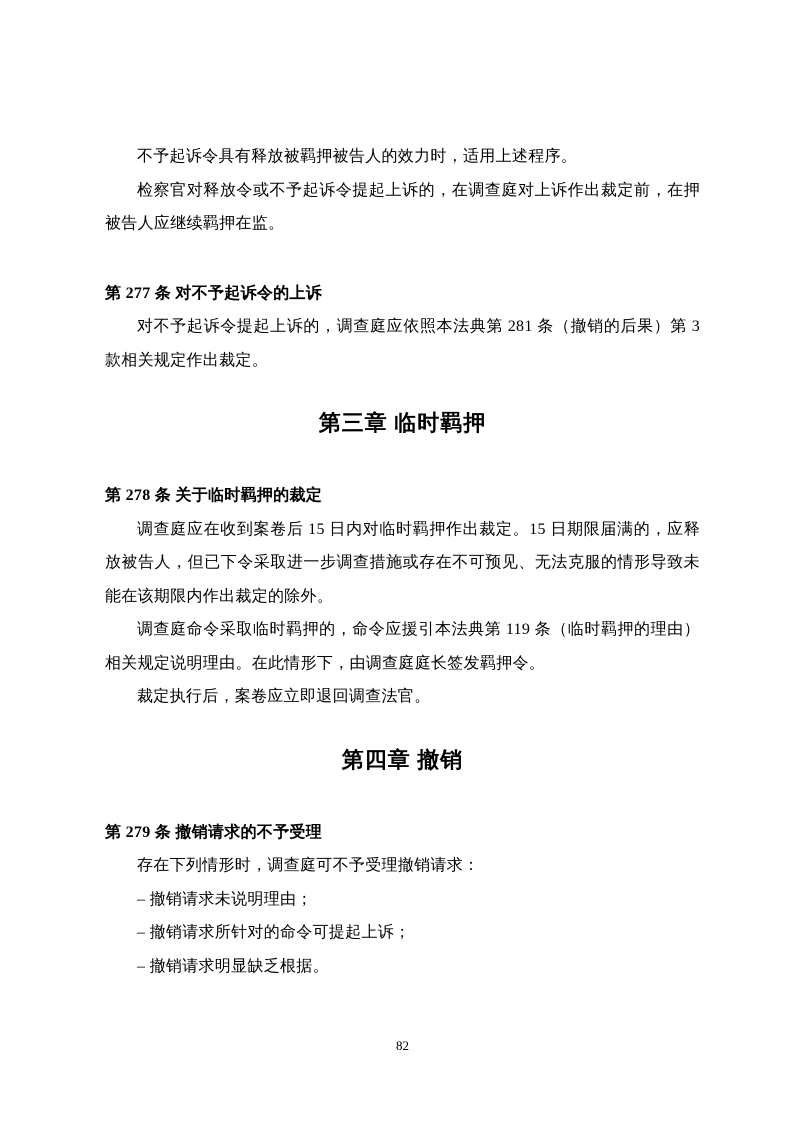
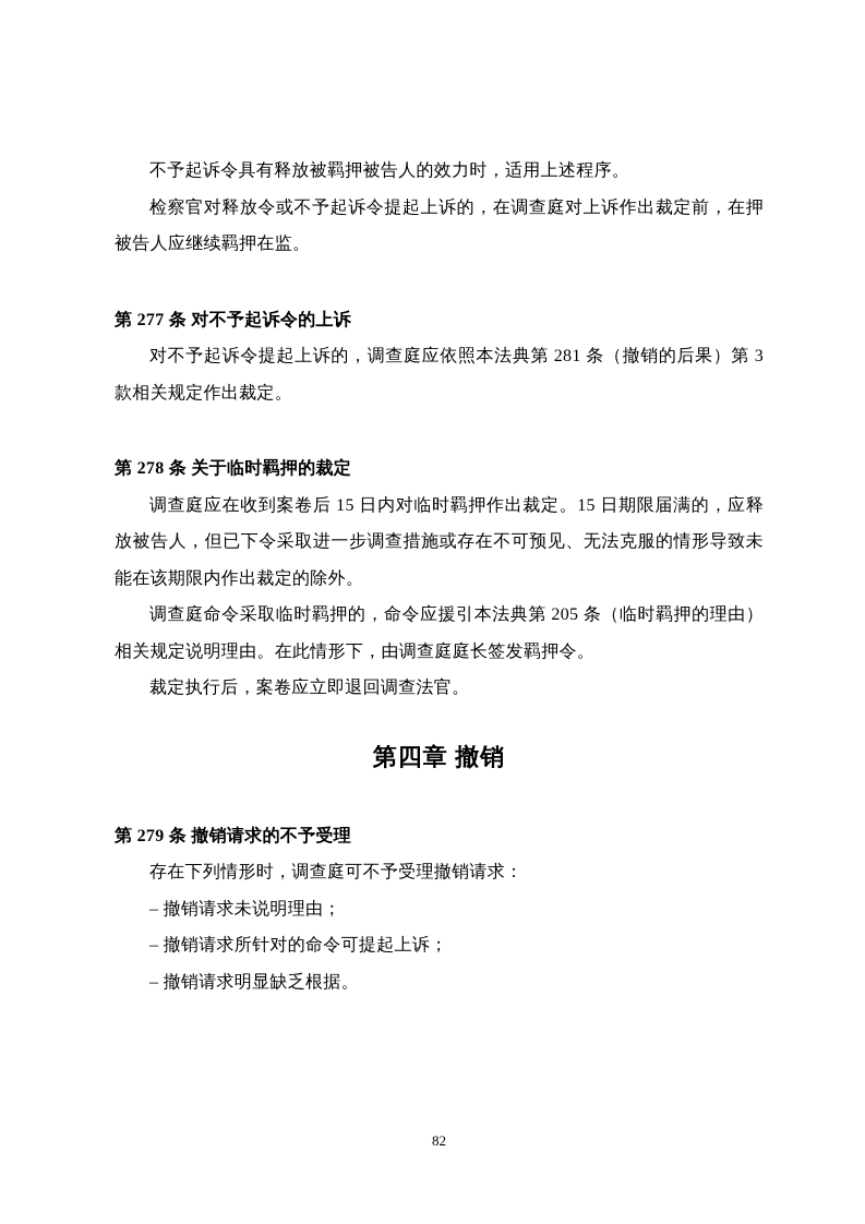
  不予起诉令具有释放被羁押被告人的效力时，适用上述程序。
  检察官对释放令或不予起诉令提起上诉的，在调查庭对上诉作出裁定前，在押被告人应继续羁押在监。
  第 277 条 对不予起诉令的上诉
  对不予起诉令提起上诉的，调查庭应依照本法典第 281 条（撤销的后果）第 3 款相关规定作出裁定。
- 第三章 临时羁押
  第 278 条 关于临时羁押的裁定
  调查庭应在收到案卷后 15 日内对临时羁押作出裁定。15 日期限届满的，应释放被告人，但已下令采取进一步调查措施或存在不可预见、无法克服的情形导致未能在该期限内作出裁定的除外。
- 调查庭命令采取临时羁押的，命令应援引本法典第 119 条（临时羁押的理由）相关规定说明理由。在此情形下，由调查庭庭长签发羁押令。
+ 调查庭命令采取临时羁押的，命令应援引本法典第 205 条（临时羁押的理由）相关规定说明理由。在此情形下，由调查庭庭长签发羁押令。
  裁定执行后，案卷应立即退回调查法官。
  第四章 撤销
  第 279 条 撤销请求的不予受理
  存在下列情形时，调查庭可不予受理撤销请求：
  – 撤销请求未说明理由；
  – 撤销请求所针对的命令可提起上诉；
  – 撤销请求明显缺乏根据。
  82
